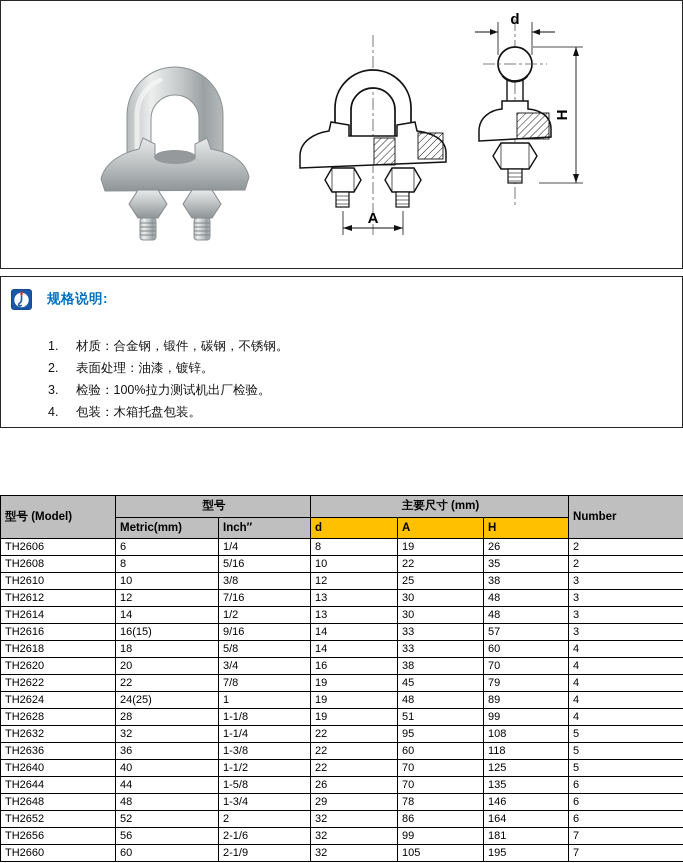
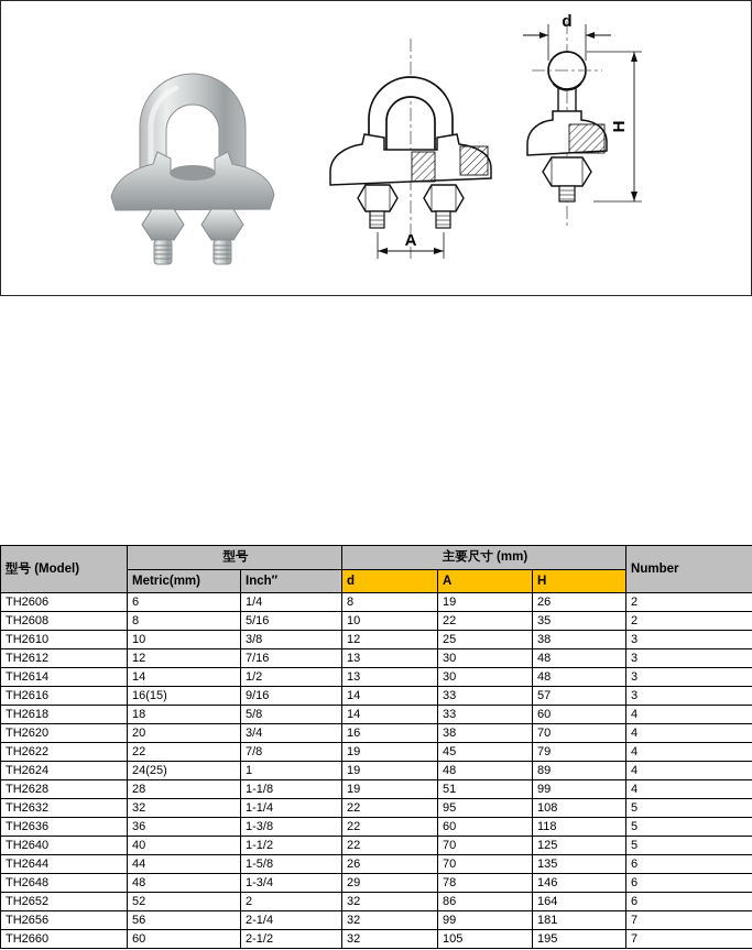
  A
  d
- 规格说明:
- 1.
- 材质：合金钢，锻件，碳钢，不锈钢。
- 2.
- 表面处理：油漆，镀锌。
- 3.
- 检验：100%拉力测试机出厂检验。
- 4.
- 包装：木箱托盘包装。
  型号 (Model)	型号	主要尺寸 (mm)	Number
  Metric(mm)	Inch″	d	A	H
  TH2606	6	1/4	8	19	26	2
  TH2608	8	5/16	10	22	35	2
  TH2610	10	3/8	12	25	38	3
  TH2612	12	7/16	13	30	48	3
  TH2614	14	1/2	13	30	48	3
  TH2616	16(15)	9/16	14	33	57	3
  TH2618	18	5/8	14	33	60	4
  TH2620	20	3/4	16	38	70	4
  TH2622	22	7/8	19	45	79	4
  TH2624	24(25)	1	19	48	89	4
  TH2628	28	1-1/8	19	51	99	4
  TH2632	32	1-1/4	22	95	108	5
  TH2636	36	1-3/8	22	60	118	5
  TH2640	40	1-1/2	22	70	125	5
  TH2644	44	1-5/8	26	70	135	6
  TH2648	48	1-3/4	29	78	146	6
  TH2652	52	2	32	86	164	6
- TH2656	56	2-1/6	32	99	181	7
+ TH2656	56	2-1/4	32	99	181	7
- TH2660	60	2-1/9	32	105	195	7
+ TH2660	60	2-1/2	32	105	195	7
